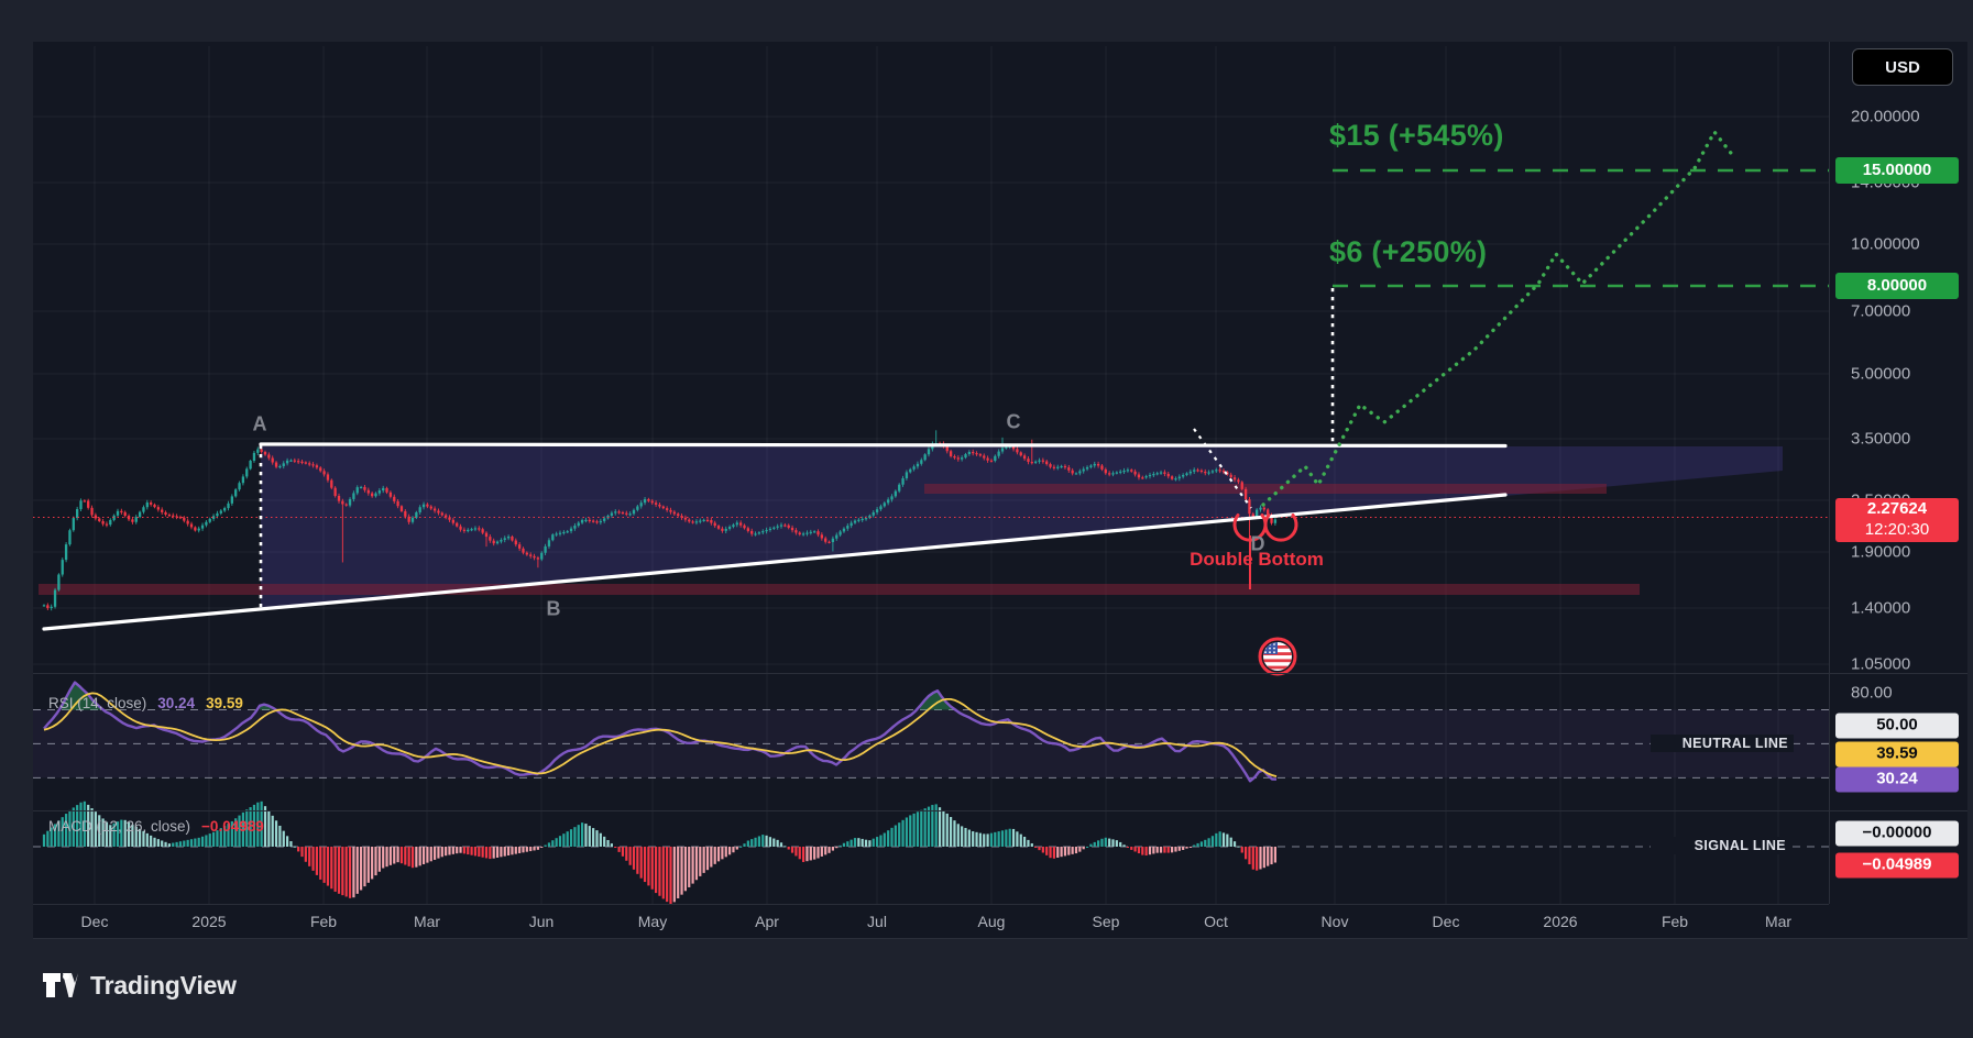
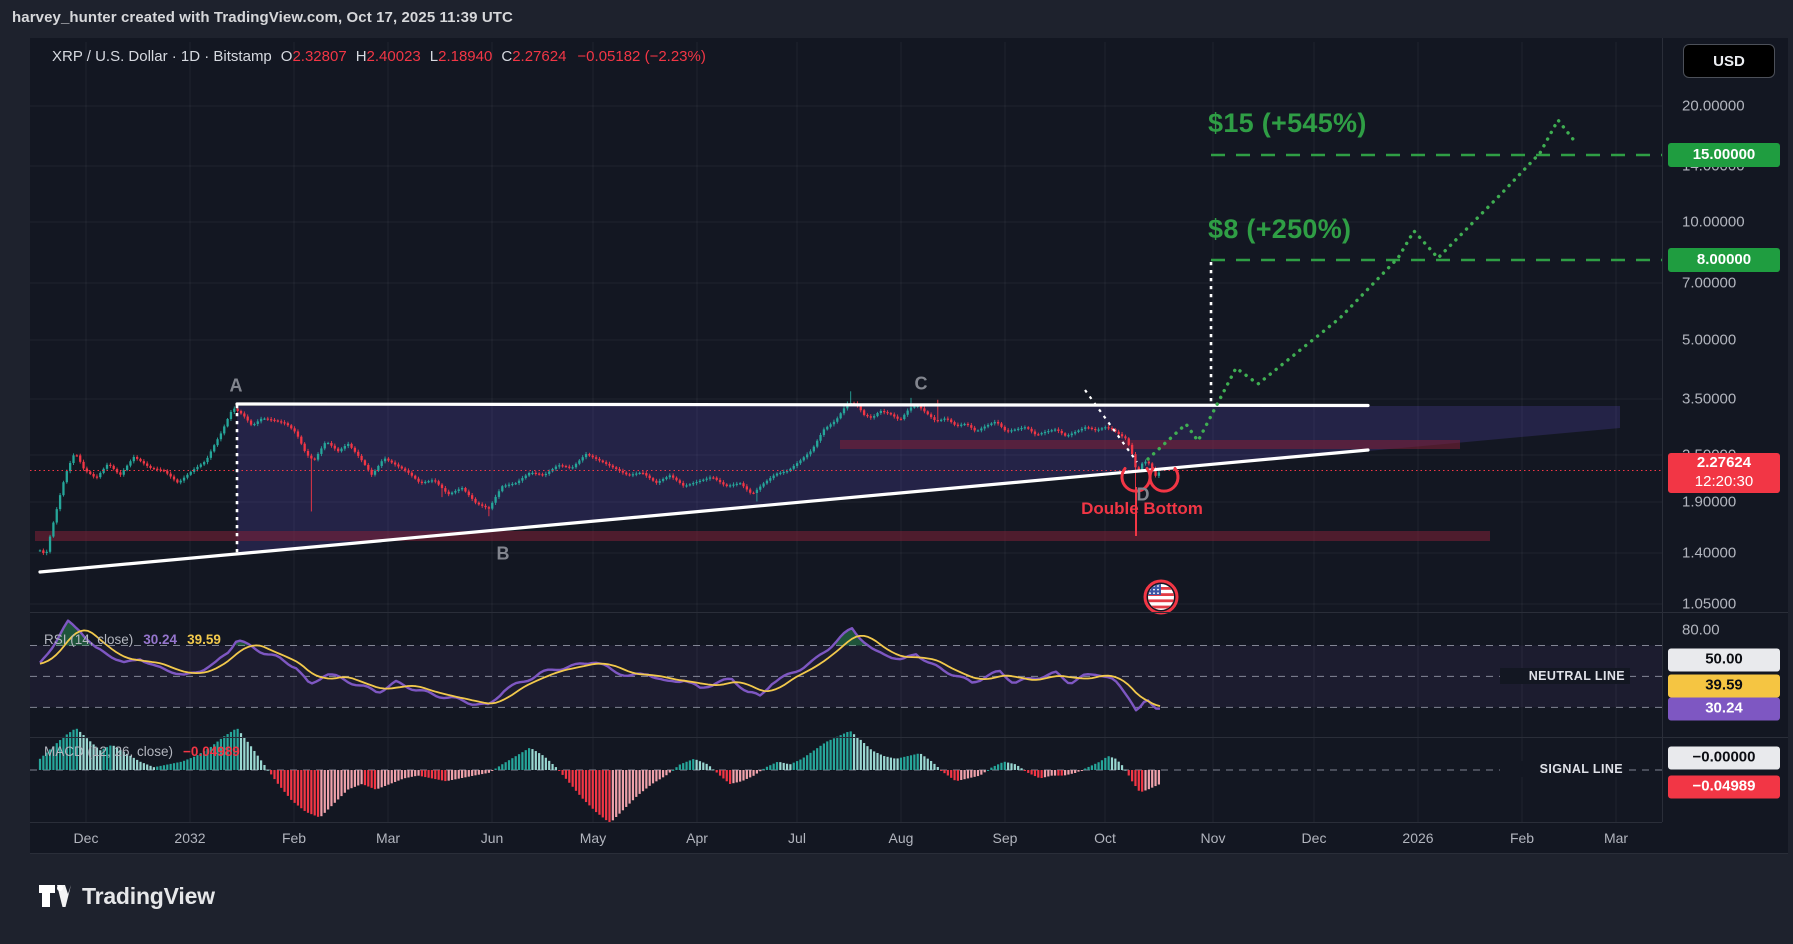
+ harvey_hunter created with TradingView.com, Oct 17, 2025 11:39 UTC
+ XRP / U.S. Dollar · 1D · Bitstamp
+ O2.32807
+ H2.40023
+ L2.18940
+ C2.27624
+ −0.05182 (−2.23%)
  USD
  $15 (+545%)
- $6 (+250%)
+ $8 (+250%)
  A
  B
  C
  D
  Double Bottom
  RSI (14, close)
  30.24
  39.59
  MACD (12, 26, close)
  −0.04989
  NEUTRAL LINE
  SIGNAL LINE
  20.00000
  10.00000
  7.00000
  5.00000
  3.50000
  1.90000
  1.40000
  1.05000
  80.00
  15.00000
  8.00000
  2.27624
  12:20:30
  50.00
  39.59
  30.24
  −0.00000
  −0.04989
  Dec
- 2025
+ 2032
  Feb
  Mar
  Jun
  May
  Apr
  Jul
  Aug
  Sep
  Oct
  Nov
  Dec
  2026
  Feb
  Mar
  TradingView
